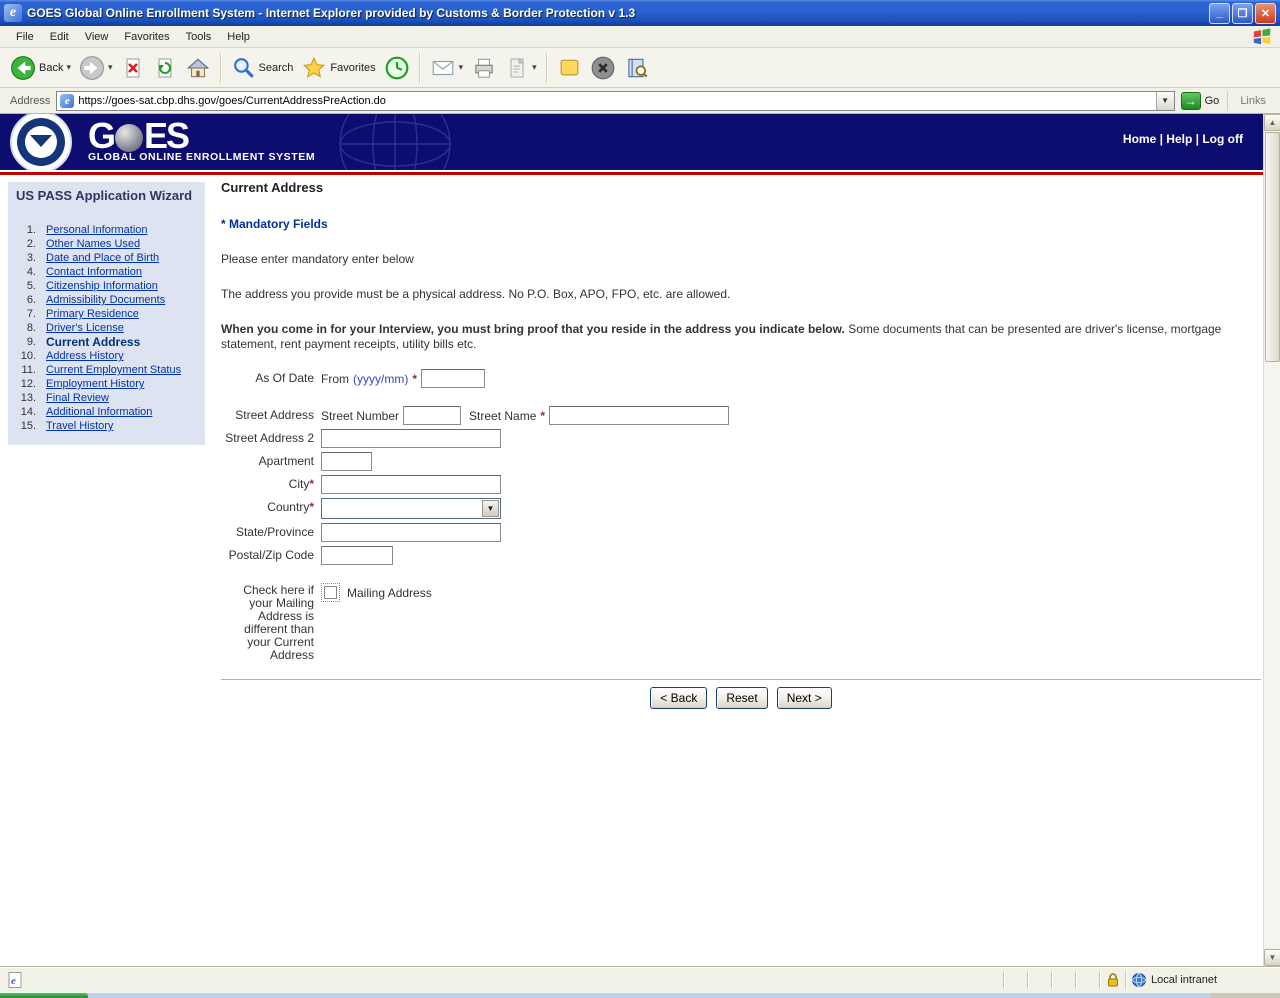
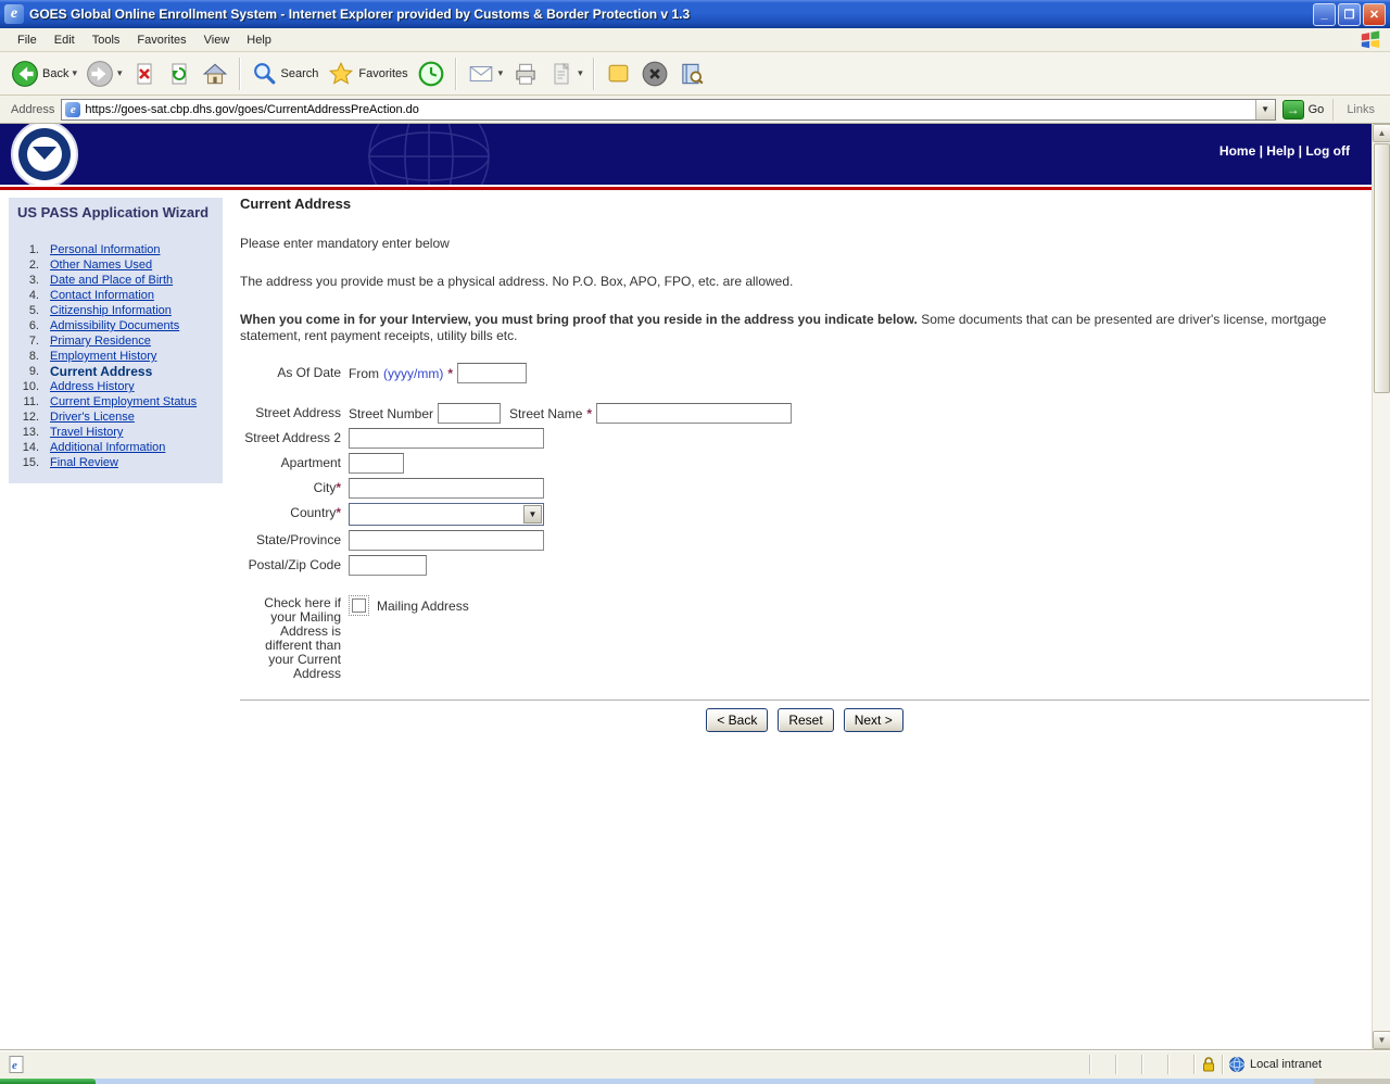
  e
  GOES Global Online Enrollment System - Internet Explorer provided by Customs & Border Protection v 1.3
  _
  ❐
  ✕
  File
  Edit
- View
+ Tools
  Favorites
- Tools
+ View
  Help
  Back
  ▾
  ▾
  Search
  Favorites
  ▾
  ▾
  Address
  e
  https://goes-sat.cbp.dhs.gov/goes/CurrentAddressPreAction.do
  ▼
  →
  Go
  Links
- G
- ES
- GLOBAL ONLINE ENROLLMENT SYSTEM
  Home | Help | Log off
  US PASS Application Wizard
  1.
  Personal Information
  2.
  Other Names Used
  3.
  Date and Place of Birth
  4.
  Contact Information
  5.
  Citizenship Information
  6.
  Admissibility Documents
  7.
  Primary Residence
  8.
- Driver's License
+ Employment History
  9.
  Current Address
  10.
  Address History
  11.
  Current Employment Status
  12.
- Employment History
+ Driver's License
  13.
- Final Review
+ Travel History
  14.
  Additional Information
  15.
- Travel History
+ Final Review
  Current Address
- * Mandatory Fields
  Please enter mandatory enter below
  The address you provide must be a physical address. No P.O. Box, APO, FPO, etc. are allowed.
  When you come in for your Interview, you must bring proof that you reside in the address you indicate below. Some documents that can be presented are driver's license, mortgage statement, rent payment receipts, utility bills etc.
  As Of Date
  From
  (yyyy/mm)
  *
  Street Address
  Street Number
  Street Name
  *
  Street Address 2
  Apartment
  City*
  Country*
  ▼
  State/Province
  Postal/Zip Code
  Check here if your Mailing Address is different than your Current Address
  Mailing Address
  < Back
  Reset
  Next >
  ▲
  ▼
  e
  Local intranet
